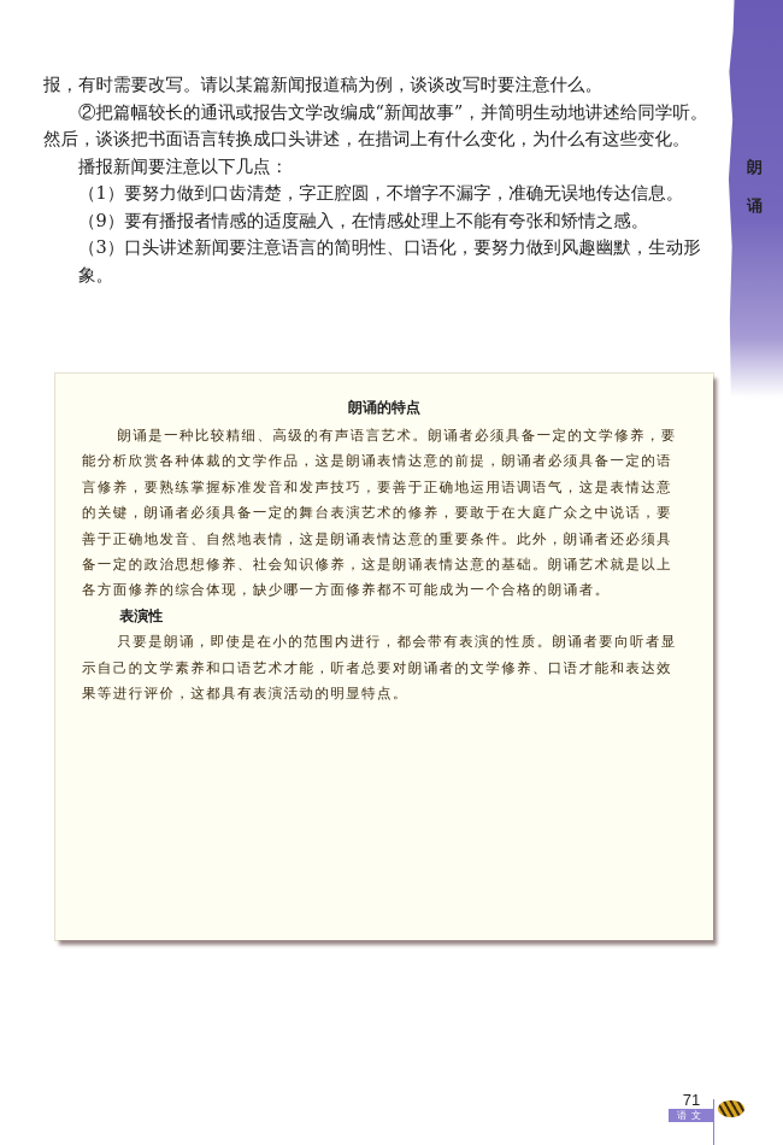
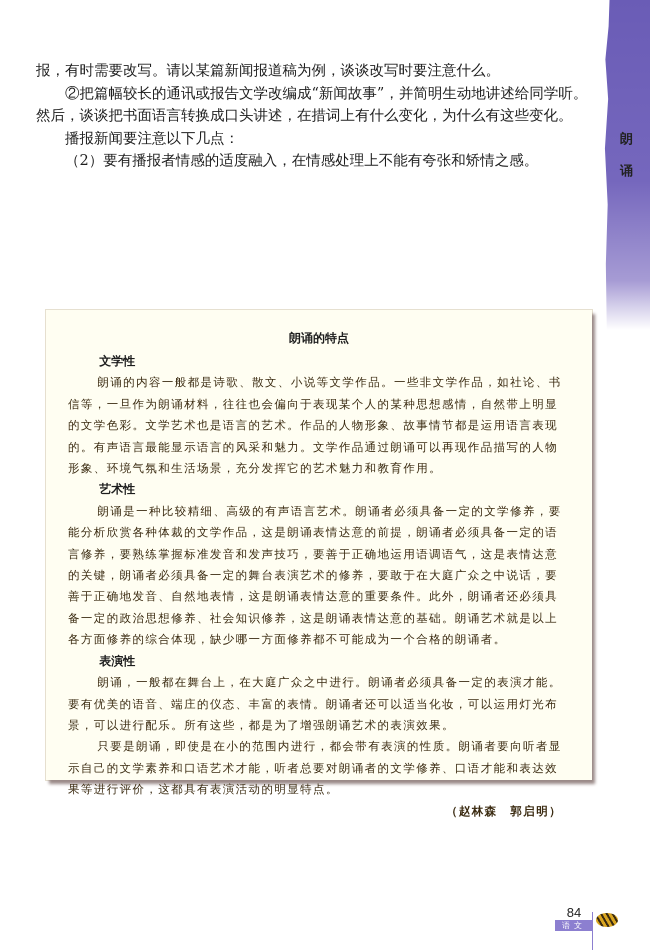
  朗
  诵
  报，有时需要改写。请以某篇新闻报道稿为例，谈谈改写时要注意什么。
  ②把篇幅较长的通讯或报告文学改编成“新闻故事”，并简明生动地讲述给同学听。然后，谈谈把书面语言转换成口头讲述，在措词上有什么变化，为什么有这些变化。
  播报新闻要注意以下几点：
- （1）要努力做到口齿清楚，字正腔圆，不增字不漏字，准确无误地传达信息。
- （9）要有播报者情感的适度融入，在情感处理上不能有夸张和矫情之感。
+ （2）要有播报者情感的适度融入，在情感处理上不能有夸张和矫情之感。
- （3）口头讲述新闻要注意语言的简明性、口语化，要努力做到风趣幽默，生动形象。
  朗诵的特点
+ 文学性
+ 朗诵的内容一般都是诗歌、散文、小说等文学作品。一些非文学作品，如社论、书信等，一旦作为朗诵材料，往往也会偏向于表现某个人的某种思想感情，自然带上明显的文学色彩。文学艺术也是语言的艺术。作品的人物形象、故事情节都是运用语言表现的。有声语言最能显示语言的风采和魅力。文学作品通过朗诵可以再现作品描写的人物形象、环境气氛和生活场景，充分发挥它的艺术魅力和教育作用。
+ 艺术性
  朗诵是一种比较精细、高级的有声语言艺术。朗诵者必须具备一定的文学修养，要能分析欣赏各种体裁的文学作品，这是朗诵表情达意的前提，朗诵者必须具备一定的语言修养，要熟练掌握标准发音和发声技巧，要善于正确地运用语调语气，这是表情达意的关键，朗诵者必须具备一定的舞台表演艺术的修养，要敢于在大庭广众之中说话，要善于正确地发音、自然地表情，这是朗诵表情达意的重要条件。此外，朗诵者还必须具备一定的政治思想修养、社会知识修养，这是朗诵表情达意的基础。朗诵艺术就是以上各方面修养的综合体现，缺少哪一方面修养都不可能成为一个合格的朗诵者。
  表演性
+ 朗诵，一般都在舞台上，在大庭广众之中进行。朗诵者必须具备一定的表演才能。要有优美的语音、端庄的仪态、丰富的表情。朗诵者还可以适当化妆，可以运用灯光布景，可以进行配乐。所有这些，都是为了增强朗诵艺术的表演效果。
  只要是朗诵，即使是在小的范围内进行，都会带有表演的性质。朗诵者要向听者显示自己的文学素养和口语艺术才能，听者总要对朗诵者的文学修养、口语才能和表达效果等进行评价，这都具有表演活动的明显特点。
+ （赵林森 郭启明）
- 71
+ 84
  语文
